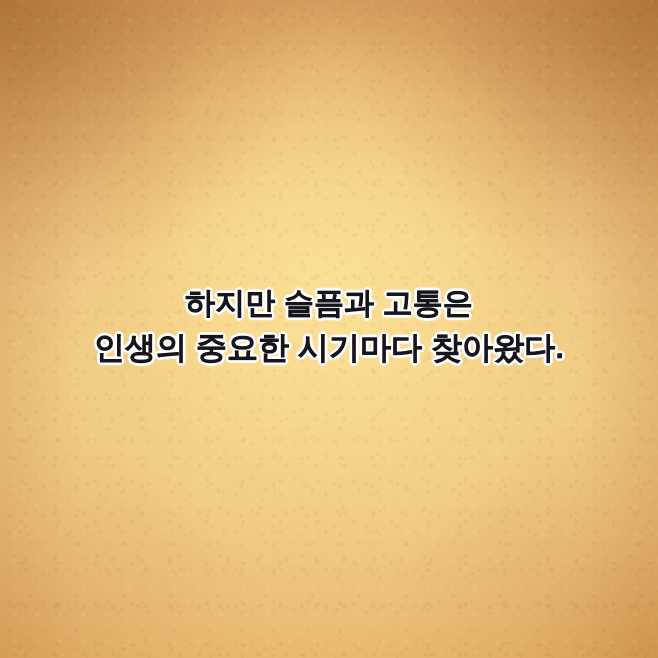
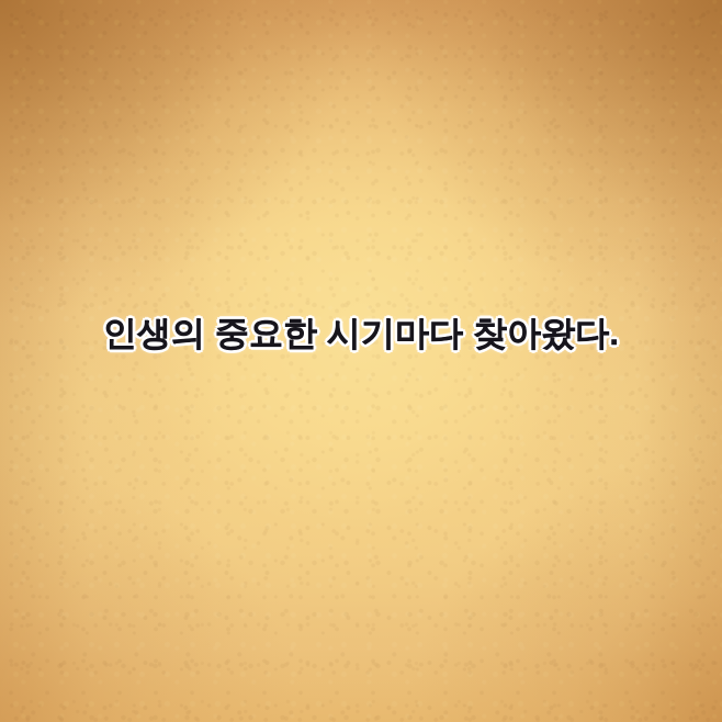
- 하지만 슬픔과 고통은
  인생의 중요한 시기마다 찾아왔다.
